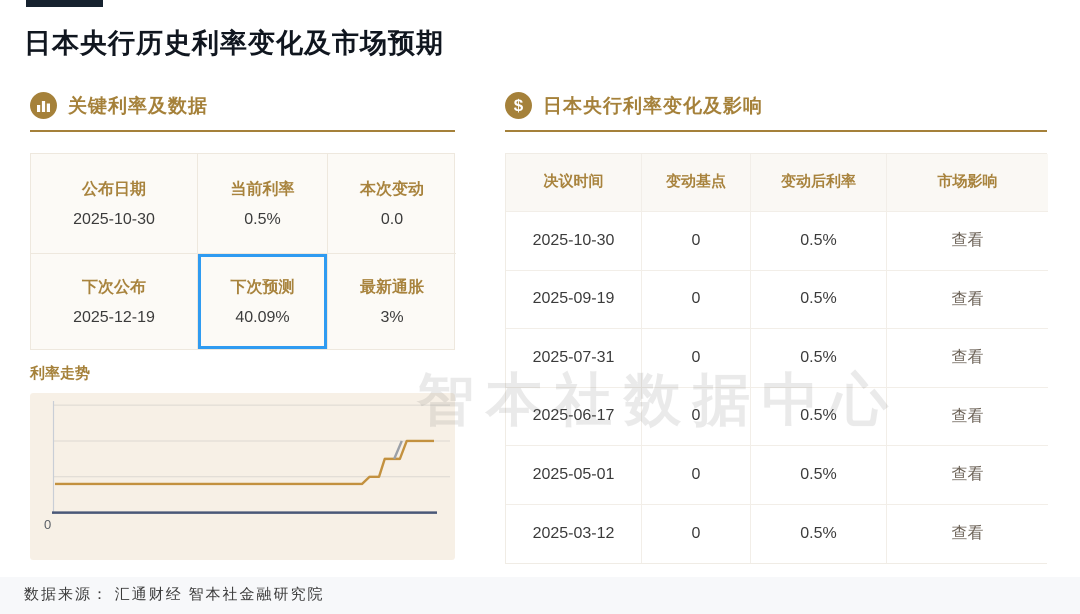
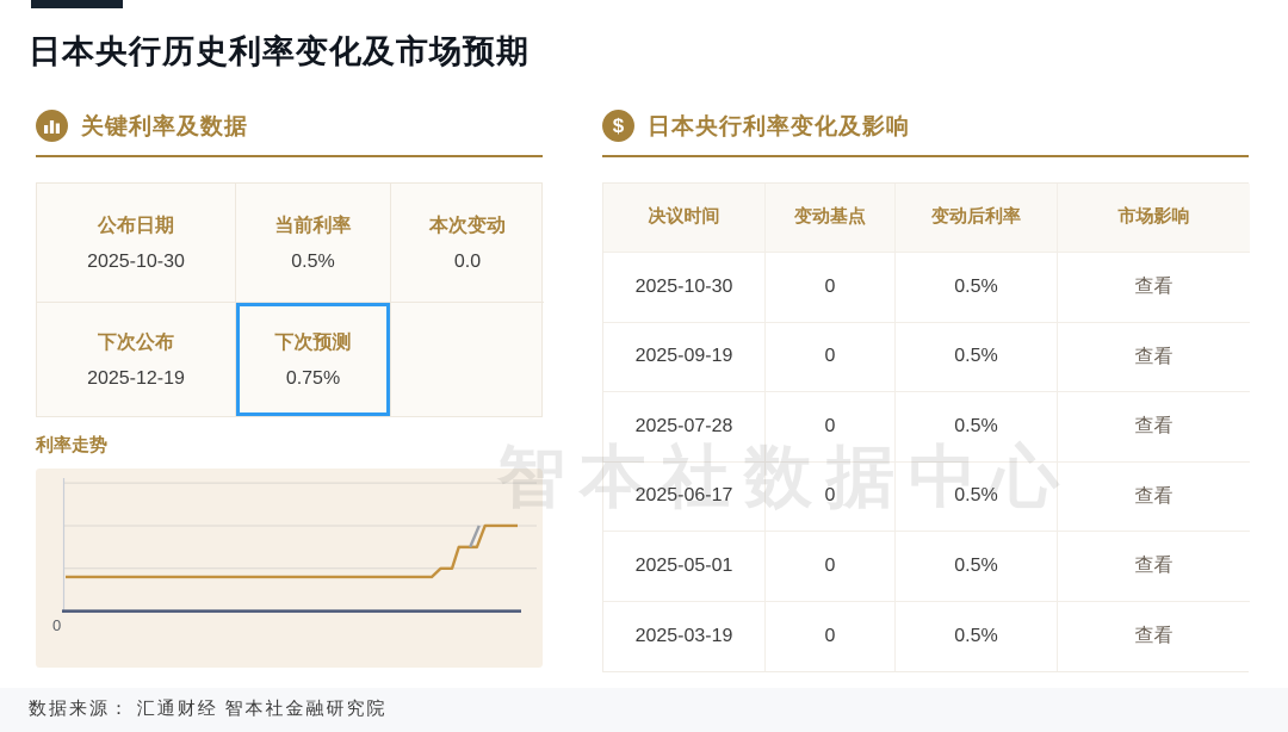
  日本央行历史利率变化及市场预期
  关键利率及数据
  公布日期
  2025-10-30
  当前利率
  0.5%
  本次变动
  0.0
  下次公布
  2025-12-19
  下次预测
- 40.09%
+ 0.75%
- 最新通胀
- 3%
  利率走势
  0
  $
  日本央行利率变化及影响
  决议时间
  变动基点
  变动后利率
  市场影响
  2025-10-30
  0
  0.5%
  查看
  2025-09-19
  0
  0.5%
  查看
- 2025-07-31
+ 2025-07-28
  0
  0.5%
  查看
  2025-06-17
  0
  0.5%
  查看
  2025-05-01
  0
  0.5%
  查看
- 2025-03-12
+ 2025-03-19
  0
  0.5%
  查看
  智本社数据中心
  数据来源： 汇通财经 智本社金融研究院
